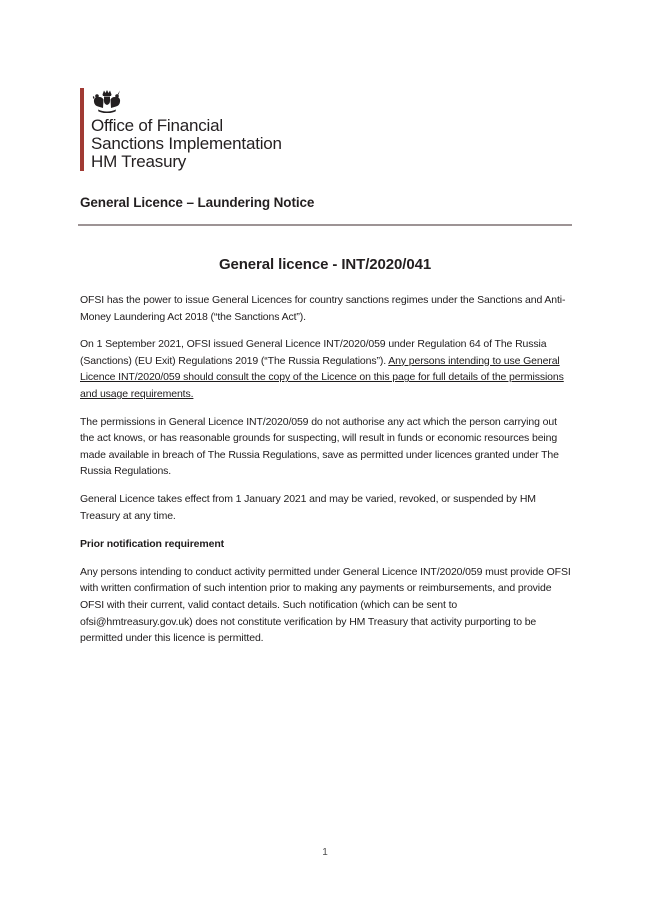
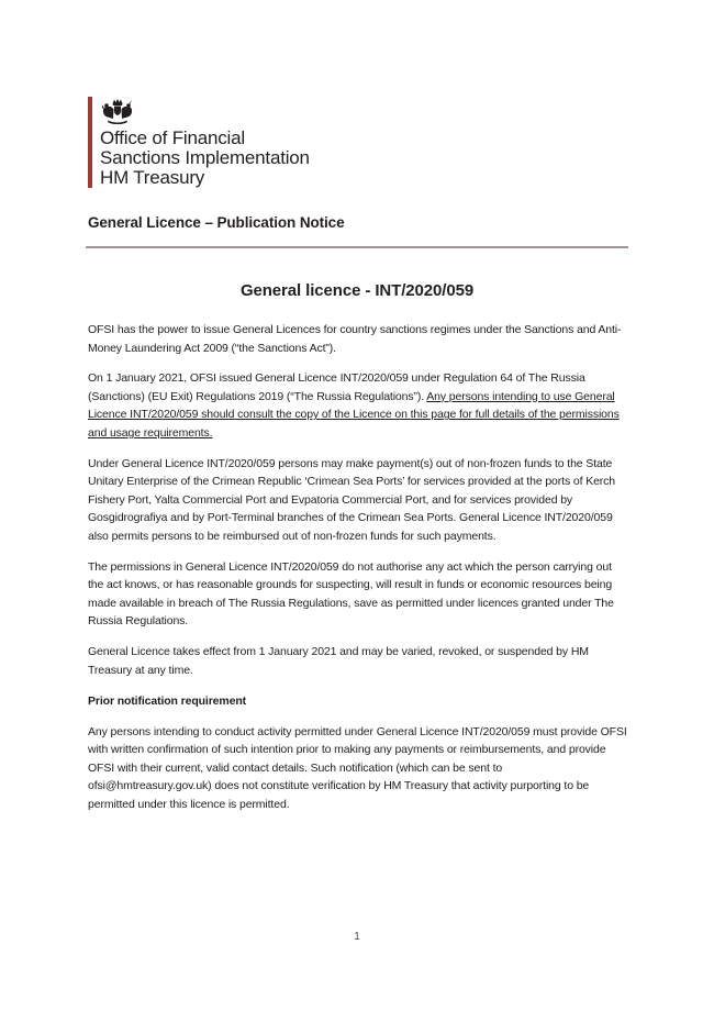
  Office of Financial
  Sanctions Implementation
  HM Treasury
- General Licence – Laundering Notice
+ General Licence – Publication Notice
- General licence - INT/2020/041
+ General licence - INT/2020/059
- OFSI has the power to issue General Licences for country sanctions regimes under the Sanctions and Anti-Money Laundering Act 2018 (“the Sanctions Act”).
+ OFSI has the power to issue General Licences for country sanctions regimes under the Sanctions and Anti-Money Laundering Act 2009 (“the Sanctions Act”).
- On 1 September 2021, OFSI issued General Licence INT/2020/059 under Regulation 64 of The Russia (Sanctions) (EU Exit) Regulations 2019 (“The Russia Regulations”). Any persons intending to use General Licence INT/2020/059 should consult the copy of the Licence on this page for full details of the permissions and usage requirements.
+ On 1 January 2021, OFSI issued General Licence INT/2020/059 under Regulation 64 of The Russia (Sanctions) (EU Exit) Regulations 2019 (“The Russia Regulations”). Any persons intending to use General Licence INT/2020/059 should consult the copy of the Licence on this page for full details of the permissions and usage requirements.
+ Under General Licence INT/2020/059 persons may make payment(s) out of non-frozen funds to the State Unitary Enterprise of the Crimean Republic ‘Crimean Sea Ports’ for services provided at the ports of Kerch Fishery Port, Yalta Commercial Port and Evpatoria Commercial Port, and for services provided by Gosgidrografiya and by Port-Terminal branches of the Crimean Sea Ports. General Licence INT/2020/059 also permits persons to be reimbursed out of non-frozen funds for such payments.
  The permissions in General Licence INT/2020/059 do not authorise any act which the person carrying out the act knows, or has reasonable grounds for suspecting, will result in funds or economic resources being made available in breach of The Russia Regulations, save as permitted under licences granted under The Russia Regulations.
  General Licence takes effect from 1 January 2021 and may be varied, revoked, or suspended by HM Treasury at any time.
  Prior notification requirement
  Any persons intending to conduct activity permitted under General Licence INT/2020/059 must provide OFSI with written confirmation of such intention prior to making any payments or reimbursements, and provide OFSI with their current, valid contact details. Such notification (which can be sent to ofsi@hmtreasury.gov.uk) does not constitute verification by HM Treasury that activity purporting to be permitted under this licence is permitted.
  1
